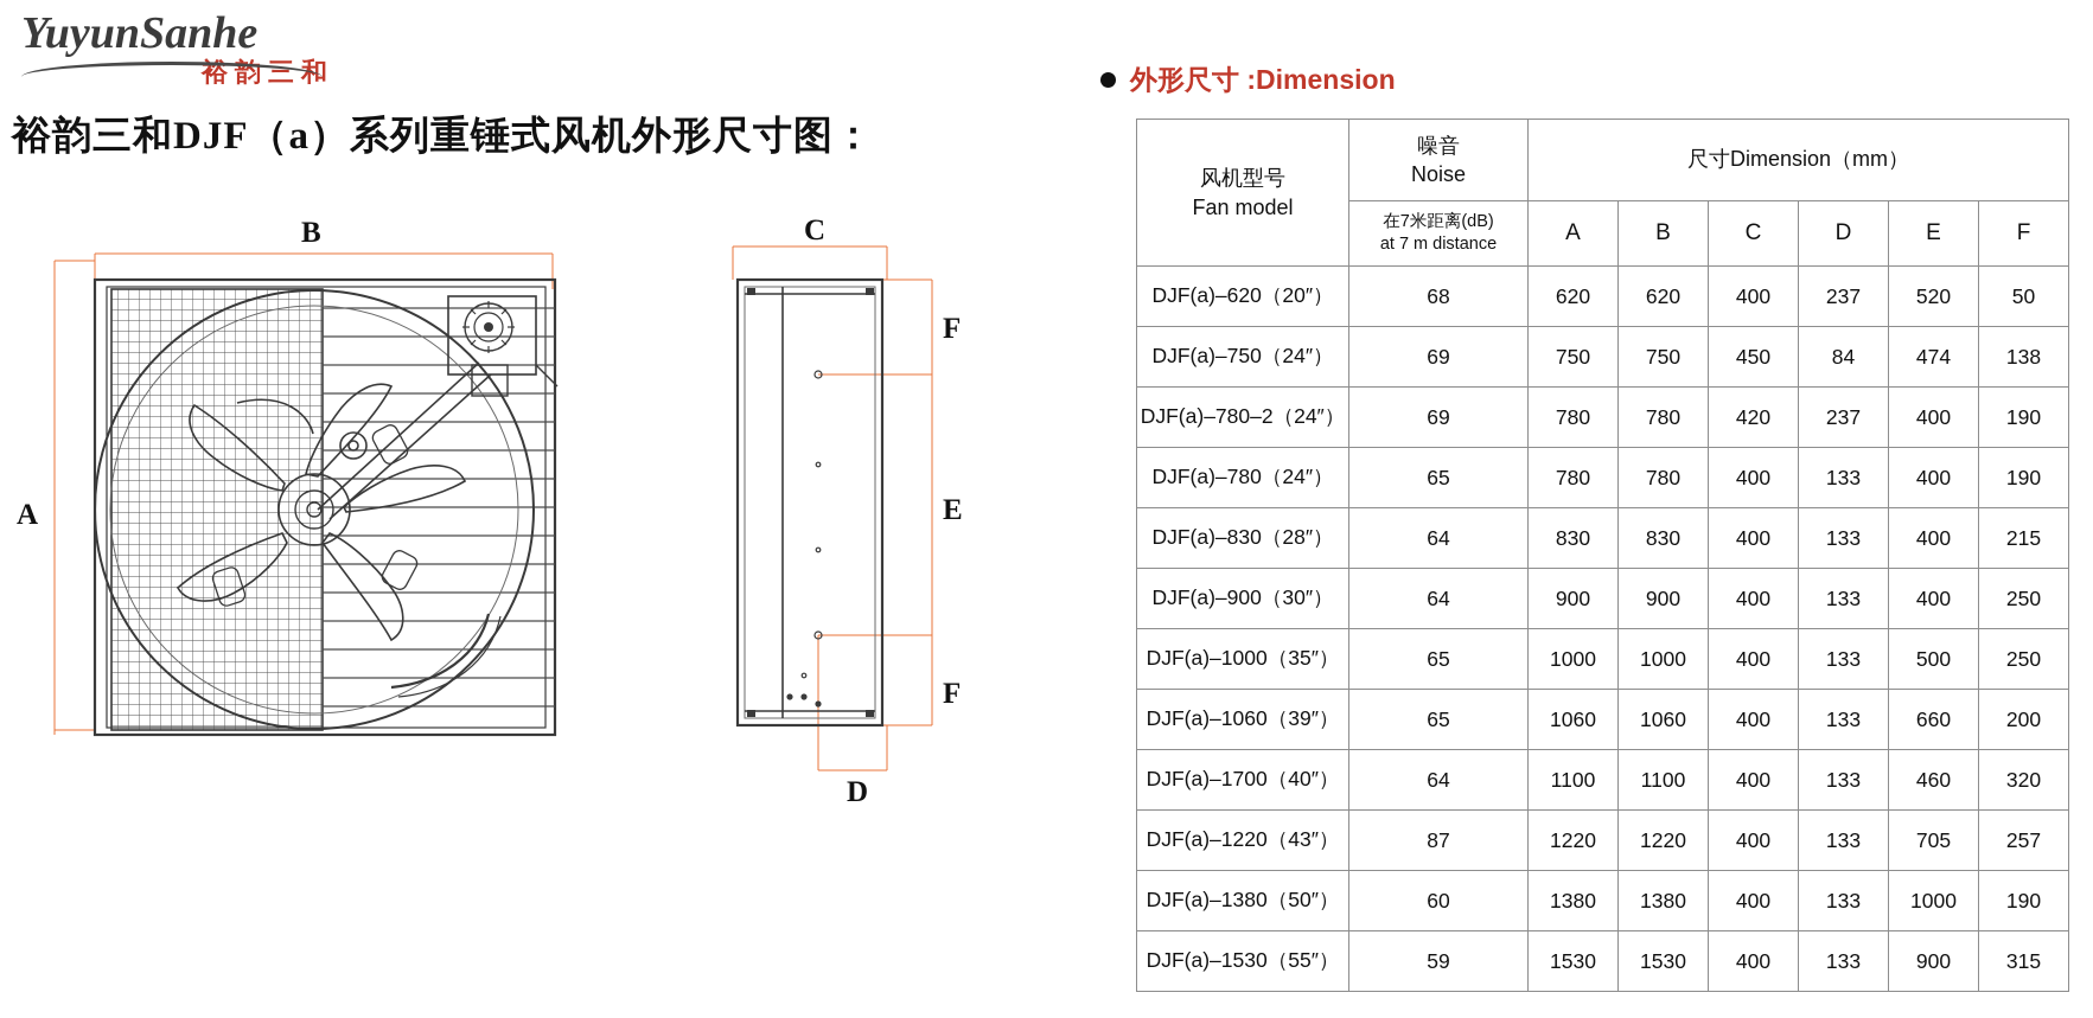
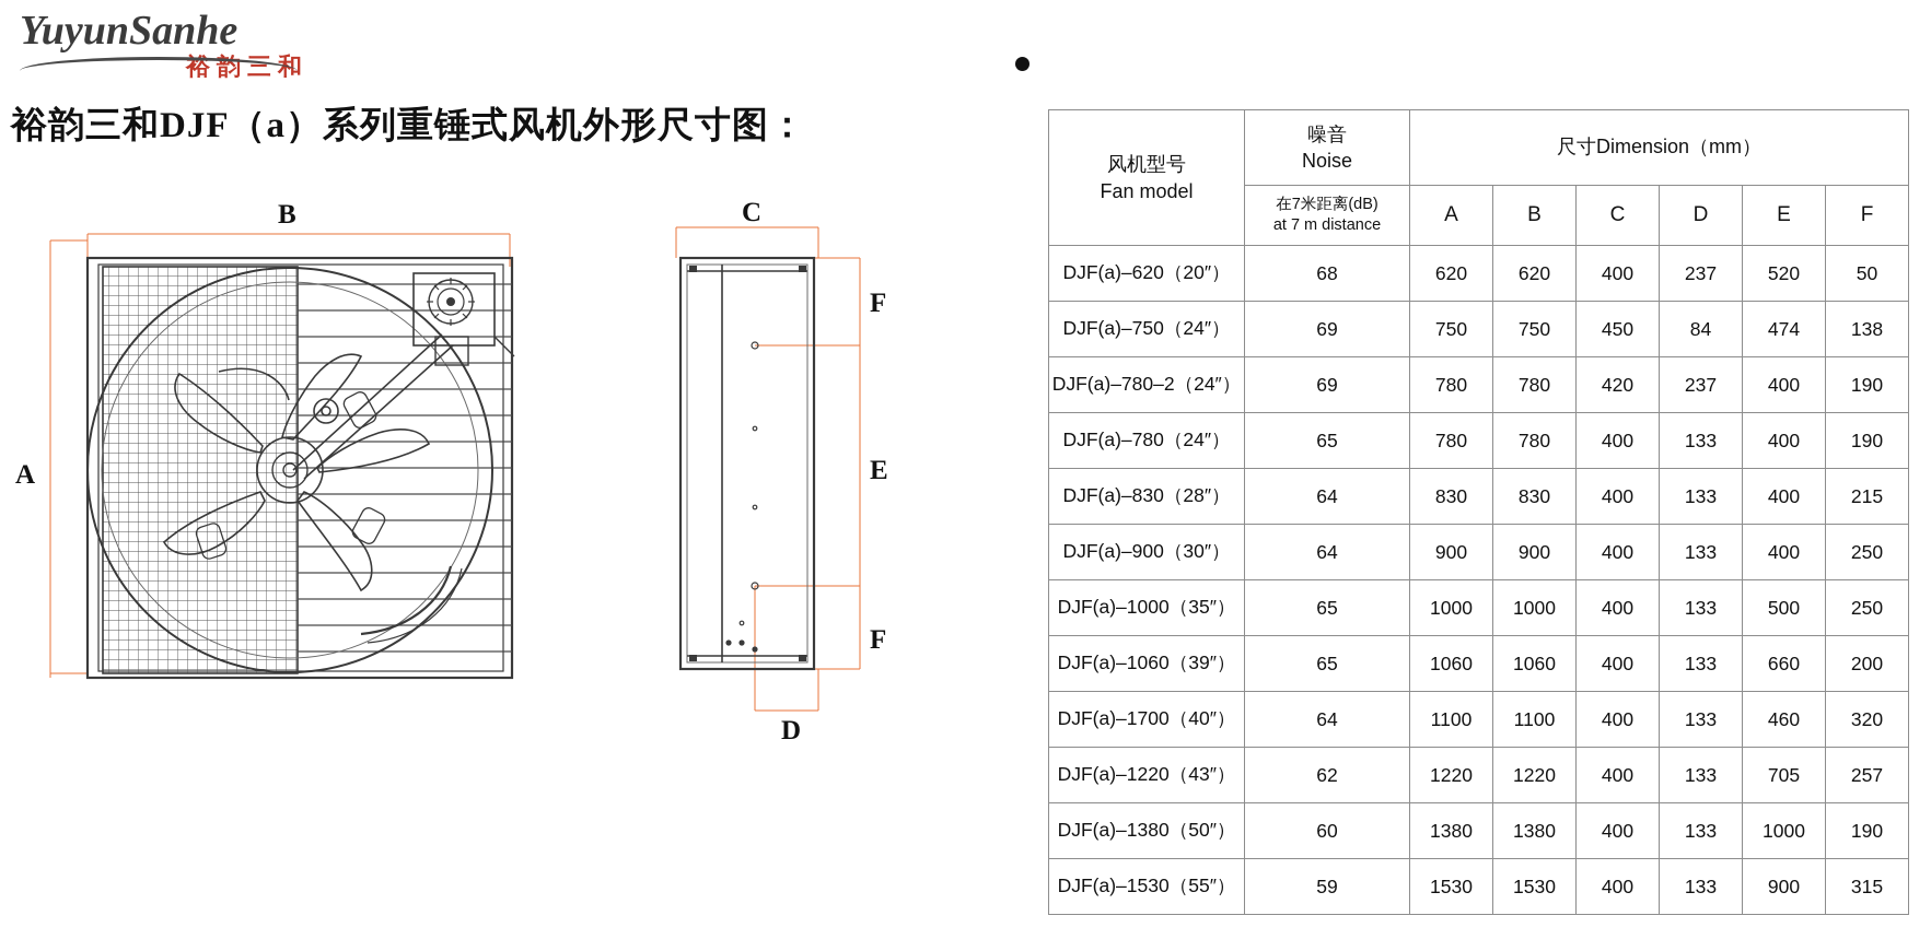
  YuyunSanhe
  裕韵三和
  裕韵三和DJF（a）系列重锤式风机外形尺寸图：
  A
  B
  C
  D
  E
  F
  F
- 外形尺寸 :Dimension
  风机型号 Fan model	噪音 Noise	尺寸Dimension（mm）
  在7米距离(dB) at 7 m distance	A	B	C	D	E	F
  DJF(a)–620（20″）	68	620	620	400	237	520	50
  DJF(a)–750（24″）	69	750	750	450	84	474	138
  DJF(a)–780–2（24″）	69	780	780	420	237	400	190
  DJF(a)–780（24″）	65	780	780	400	133	400	190
  DJF(a)–830（28″）	64	830	830	400	133	400	215
  DJF(a)–900（30″）	64	900	900	400	133	400	250
  DJF(a)–1000（35″）	65	1000	1000	400	133	500	250
  DJF(a)–1060（39″）	65	1060	1060	400	133	660	200
  DJF(a)–1700（40″）	64	1100	1100	400	133	460	320
- DJF(a)–1220（43″）	87	1220	1220	400	133	705	257
+ DJF(a)–1220（43″）	62	1220	1220	400	133	705	257
  DJF(a)–1380（50″）	60	1380	1380	400	133	1000	190
  DJF(a)–1530（55″）	59	1530	1530	400	133	900	315
